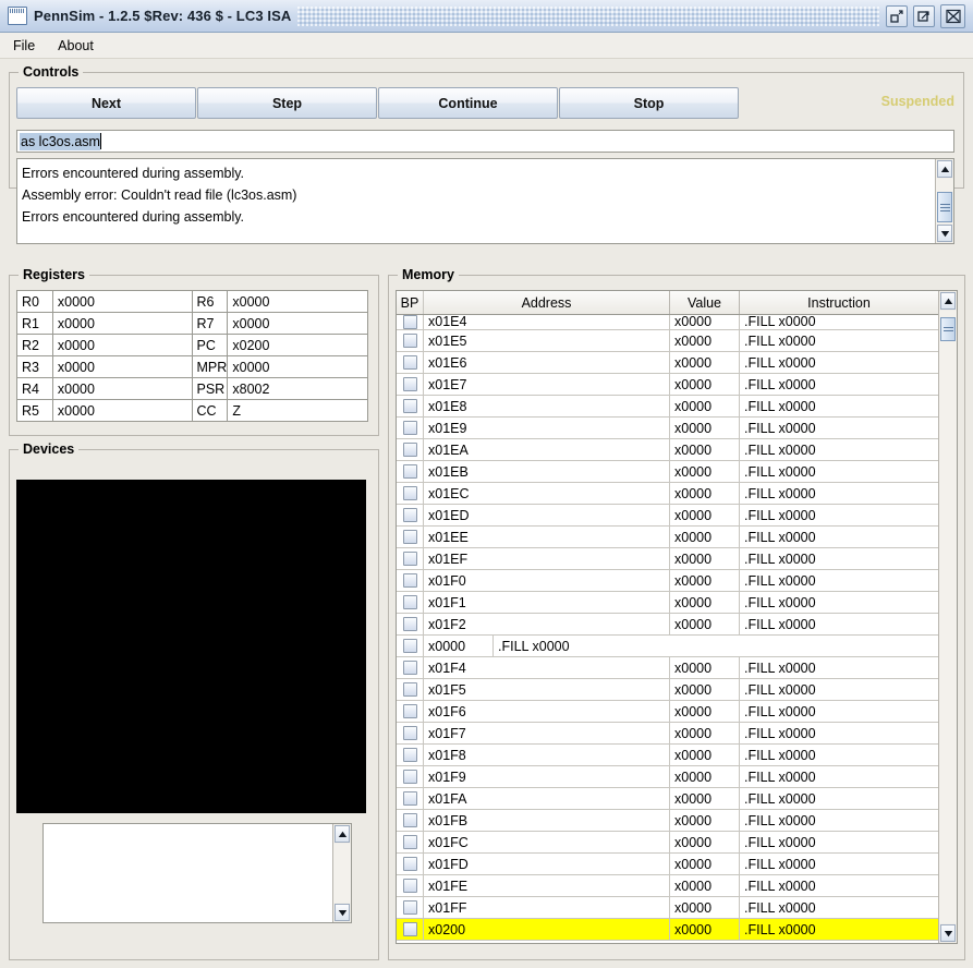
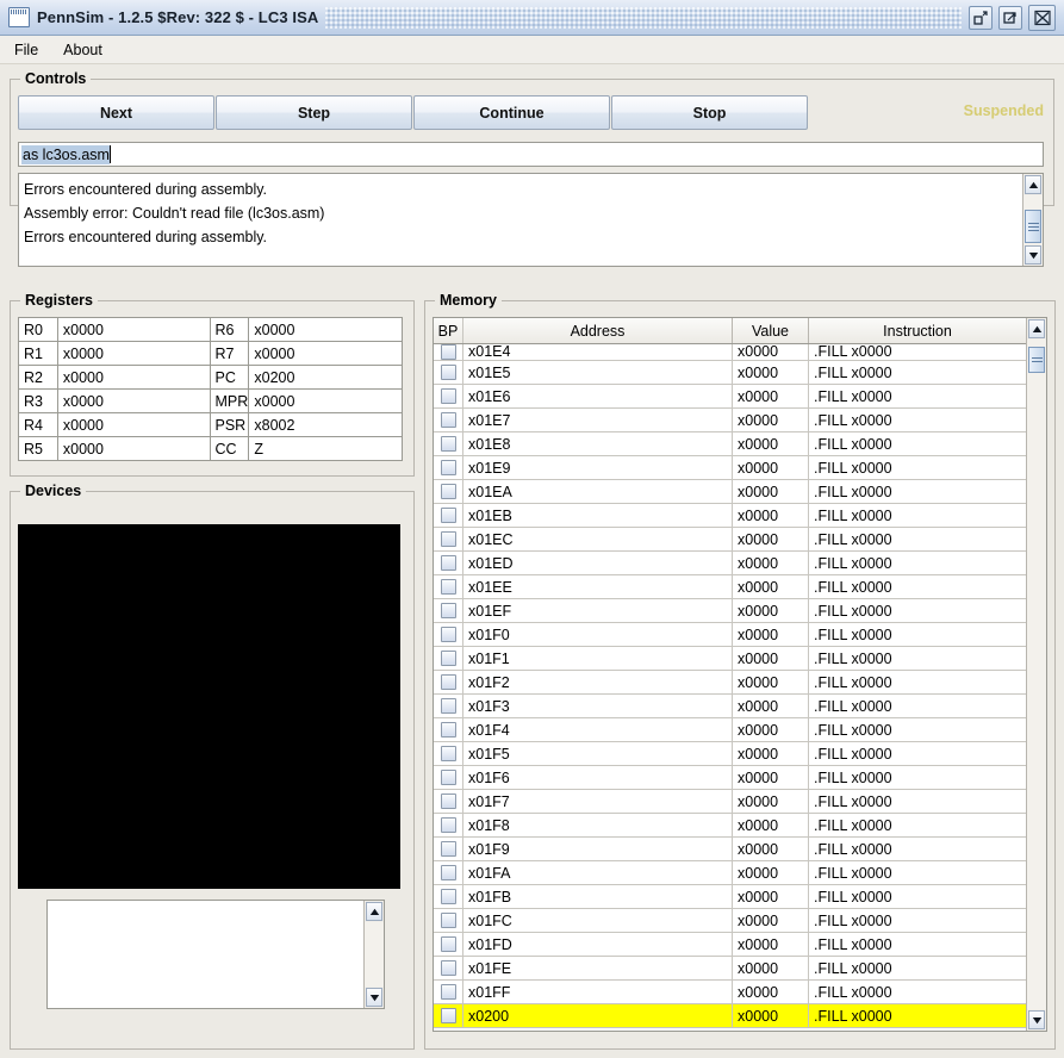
- PennSim - 1.2.5 $Rev: 436 $ - LC3 ISA
+ PennSim - 1.2.5 $Rev: 322 $ - LC3 ISA
  File
  About
  Controls
  Next
  Step
  Continue
  Stop
  Suspended
  as lc3os.asm
  Errors encountered during assembly.
  Assembly error: Couldn't read file (lc3os.asm)
  Errors encountered during assembly.
  Registers
  R0
  x0000
  R6
  x0000
  R1
  x0000
  R7
  x0000
  R2
  x0000
  PC
  x0200
  R3
  x0000
  MPR
  x0000
  R4
  x0000
  PSR
  x8002
  R5
  x0000
  CC
  Z
  Devices
  Memory
  BP
  Address
  Value
  Instruction
  x01E4
  x0000
  .FILL x0000
  x01E5
  x0000
  .FILL x0000
  x01E6
  x0000
  .FILL x0000
  x01E7
  x0000
  .FILL x0000
  x01E8
  x0000
  .FILL x0000
  x01E9
  x0000
  .FILL x0000
  x01EA
  x0000
  .FILL x0000
  x01EB
  x0000
  .FILL x0000
  x01EC
  x0000
  .FILL x0000
  x01ED
  x0000
  .FILL x0000
  x01EE
  x0000
  .FILL x0000
  x01EF
  x0000
  .FILL x0000
  x01F0
  x0000
  .FILL x0000
  x01F1
  x0000
  .FILL x0000
  x01F2
  x0000
  .FILL x0000
+ x01F3
  x0000
  .FILL x0000
  x01F4
  x0000
  .FILL x0000
  x01F5
  x0000
  .FILL x0000
  x01F6
  x0000
  .FILL x0000
  x01F7
  x0000
  .FILL x0000
  x01F8
  x0000
  .FILL x0000
  x01F9
  x0000
  .FILL x0000
  x01FA
  x0000
  .FILL x0000
  x01FB
  x0000
  .FILL x0000
  x01FC
  x0000
  .FILL x0000
  x01FD
  x0000
  .FILL x0000
  x01FE
  x0000
  .FILL x0000
  x01FF
  x0000
  .FILL x0000
  x0200
  x0000
  .FILL x0000
